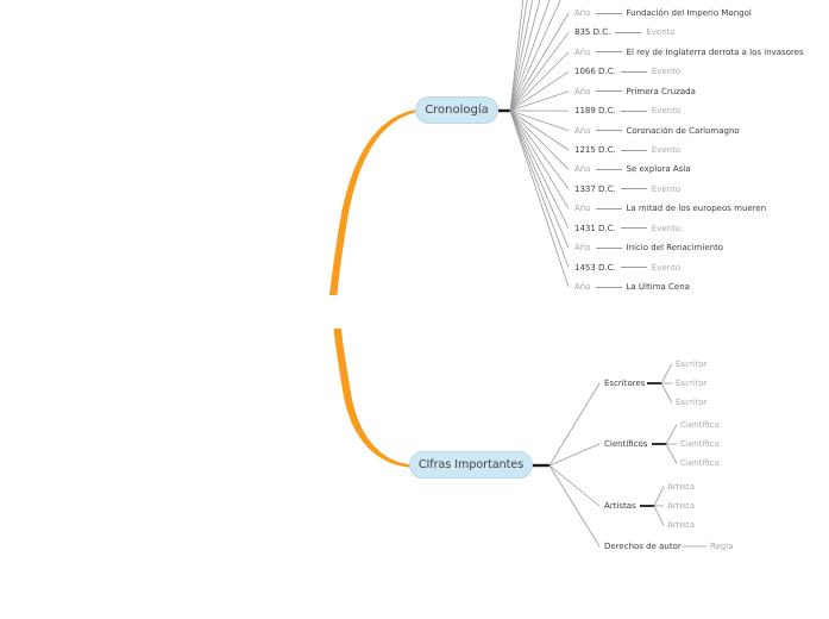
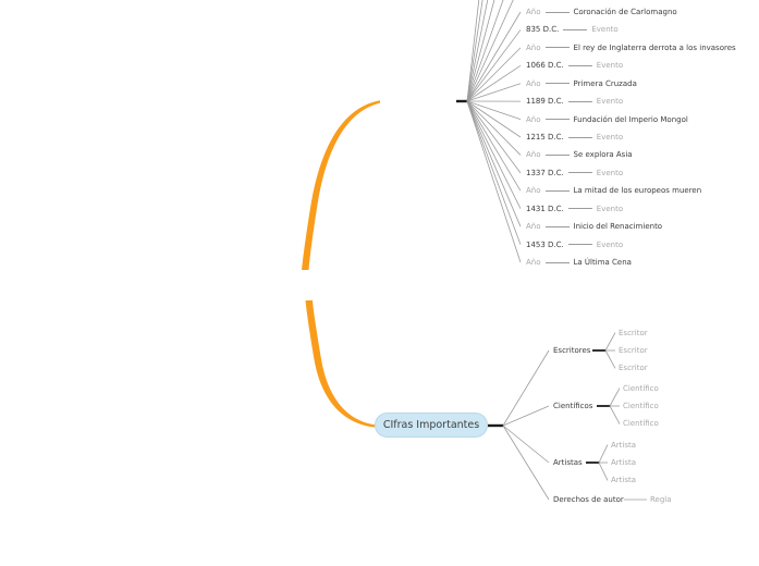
- Cronología
  CIfras Importantes
  Año
- Fundación del Imperio Mongol
+ Coronación de Carlomagno
  835 D.C.
  Evento
  Año
  El rey de Inglaterra derrota a los invasores
  1066 D.C.
  Evento
  Año
  Primera Cruzada
  1189 D.C.
  Evento
  Año
- Coronación de Carlomagno
+ Fundación del Imperio Mongol
  1215 D.C.
  Evento
  Año
  Se explora Asia
  1337 D.C.
  Evento
  Año
  La mitad de los europeos mueren
  1431 D.C.
  Evento
  Año
  Inicio del Renacimiento
  1453 D.C.
  Evento
  Año
  La Última Cena
  Escritores
  Escritor
  Escritor
  Escritor
  Científicos
  Científico
  Científico
  Científico
  Artistas
  Artista
  Artista
  Artista
  Derechos de autor
  Regla
